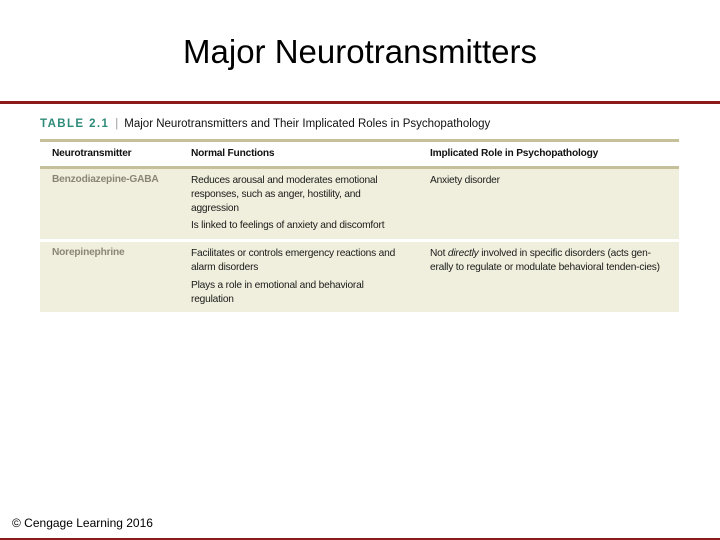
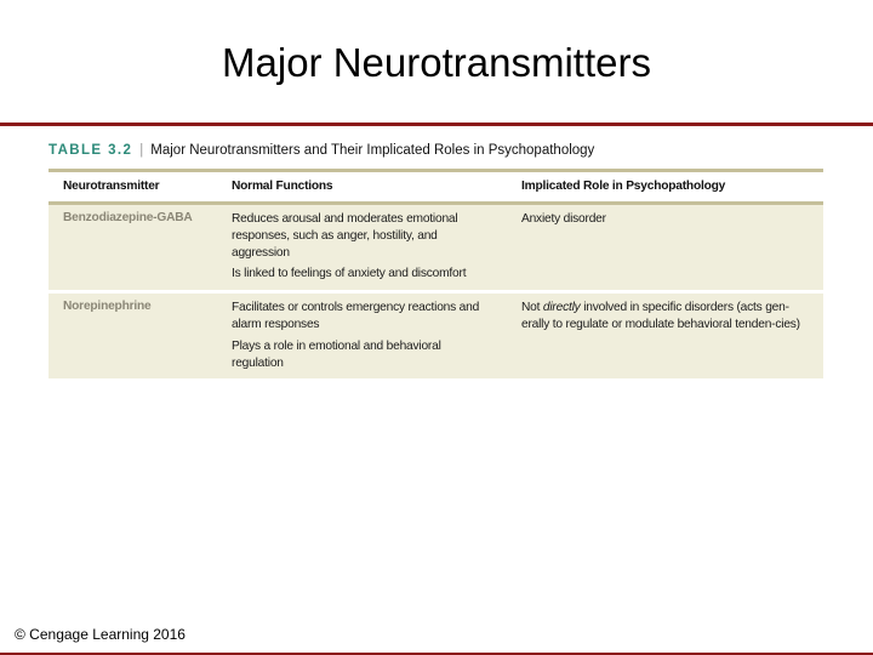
  Major Neurotransmitters
- TABLE 2.1 | Major Neurotransmitters and Their Implicated Roles in Psychopathology
+ TABLE 3.2 | Major Neurotransmitters and Their Implicated Roles in Psychopathology
  Neurotransmitter	Normal Functions	Implicated Role in Psychopathology
  Benzodiazepine-GABA	Reduces arousal and moderates emotional responses, such as anger, hostility, and aggression Is linked to feelings of anxiety and discomfort	Anxiety disorder
- Norepinephrine	Facilitates or controls emergency reactions and alarm disorders Plays a role in emotional and behavioral regulation	Not directly involved in specific disorders (acts gen-erally to regulate or modulate behavioral tenden-cies)
+ Norepinephrine	Facilitates or controls emergency reactions and alarm responses Plays a role in emotional and behavioral regulation	Not directly involved in specific disorders (acts gen-erally to regulate or modulate behavioral tenden-cies)
  © Cengage Learning 2016
